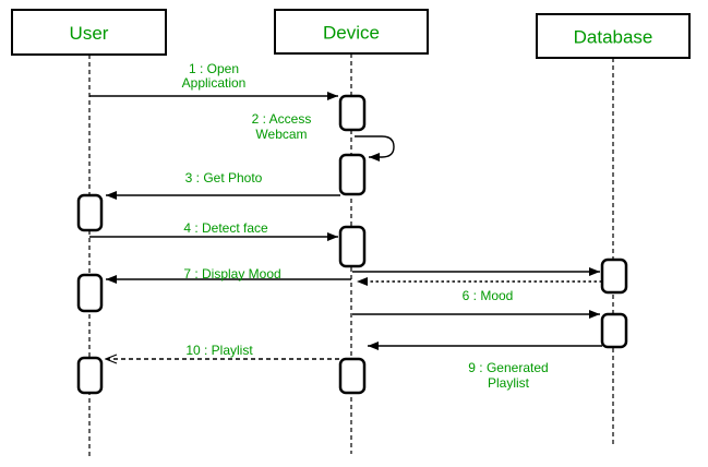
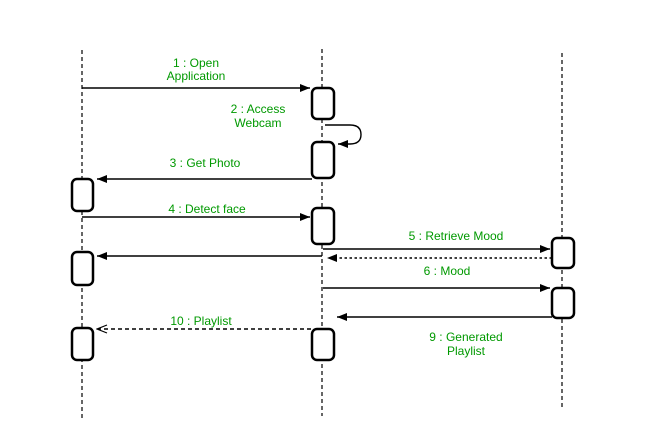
  1 : Open
  Application
  2 : Access
  Webcam
  3 : Get Photo
  4 : Detect face
+ 5 : Retrieve Mood
  6 : Mood
- 7 : Display Mood
  9 : Generated
  Playlist
  10 : Playlist
- User
- Device
- Database
